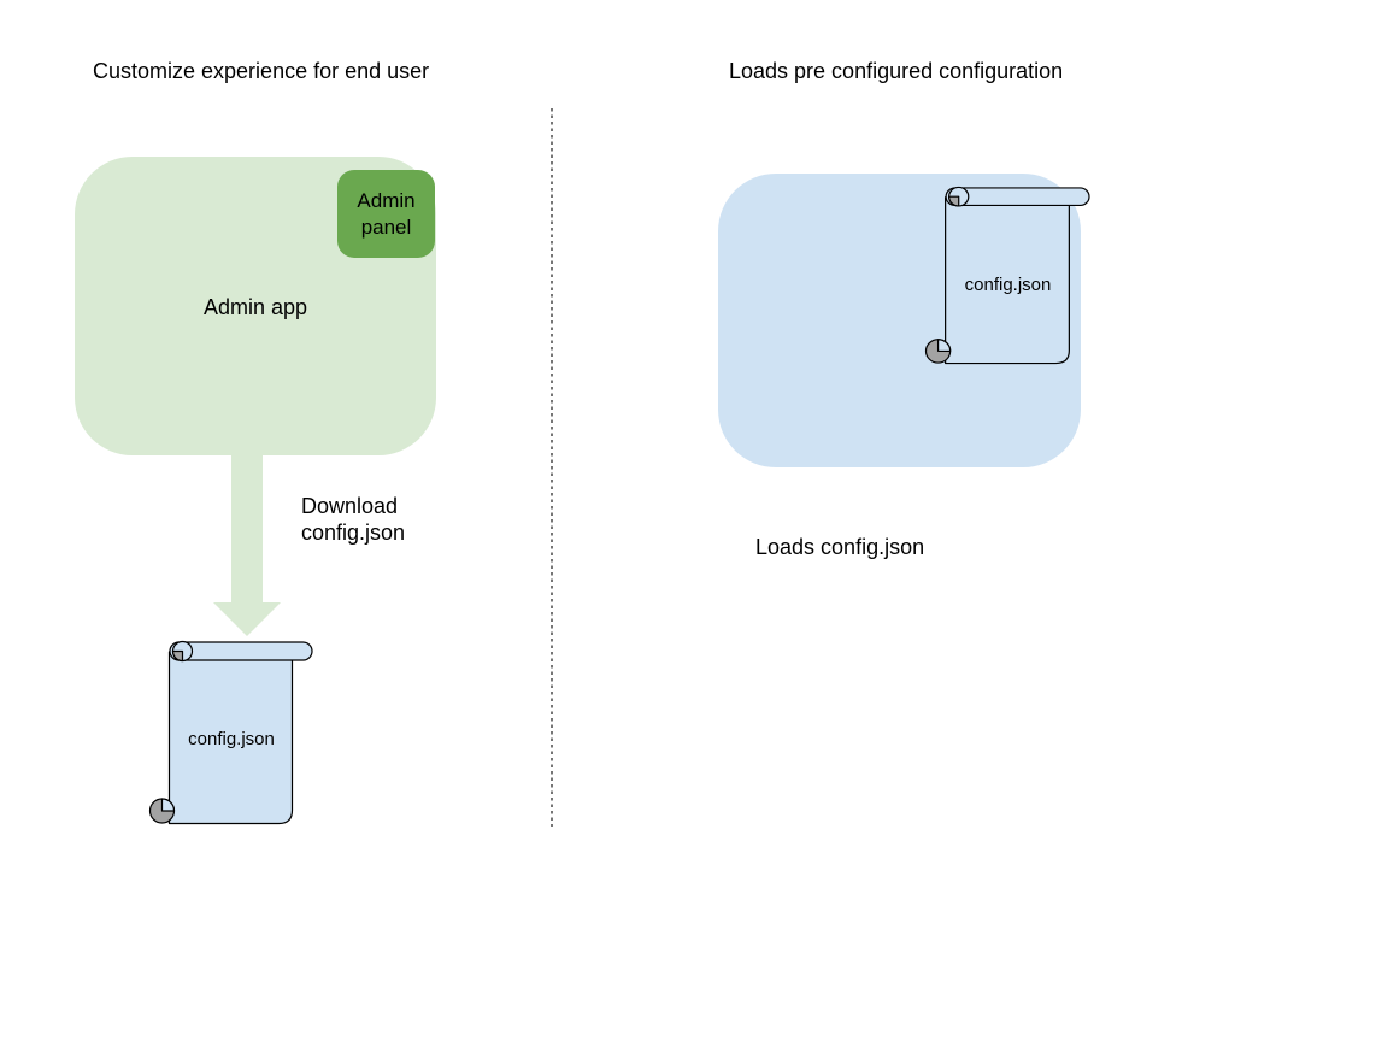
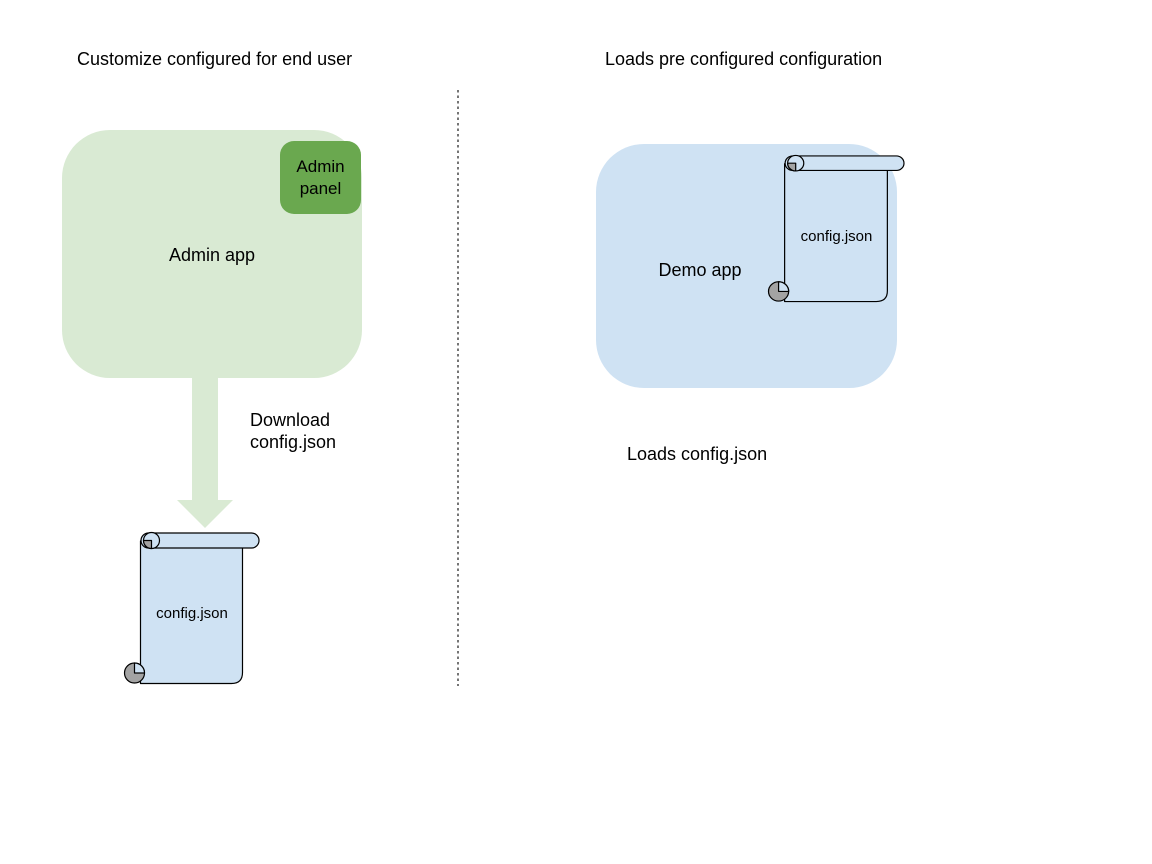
- Customize experience for end user
+ Customize configured for end user
  Admin panel
  Admin app
  Download
  config.json
  config.json
  Loads pre configured configuration
+ Demo app
  config.json
  Loads config.json
